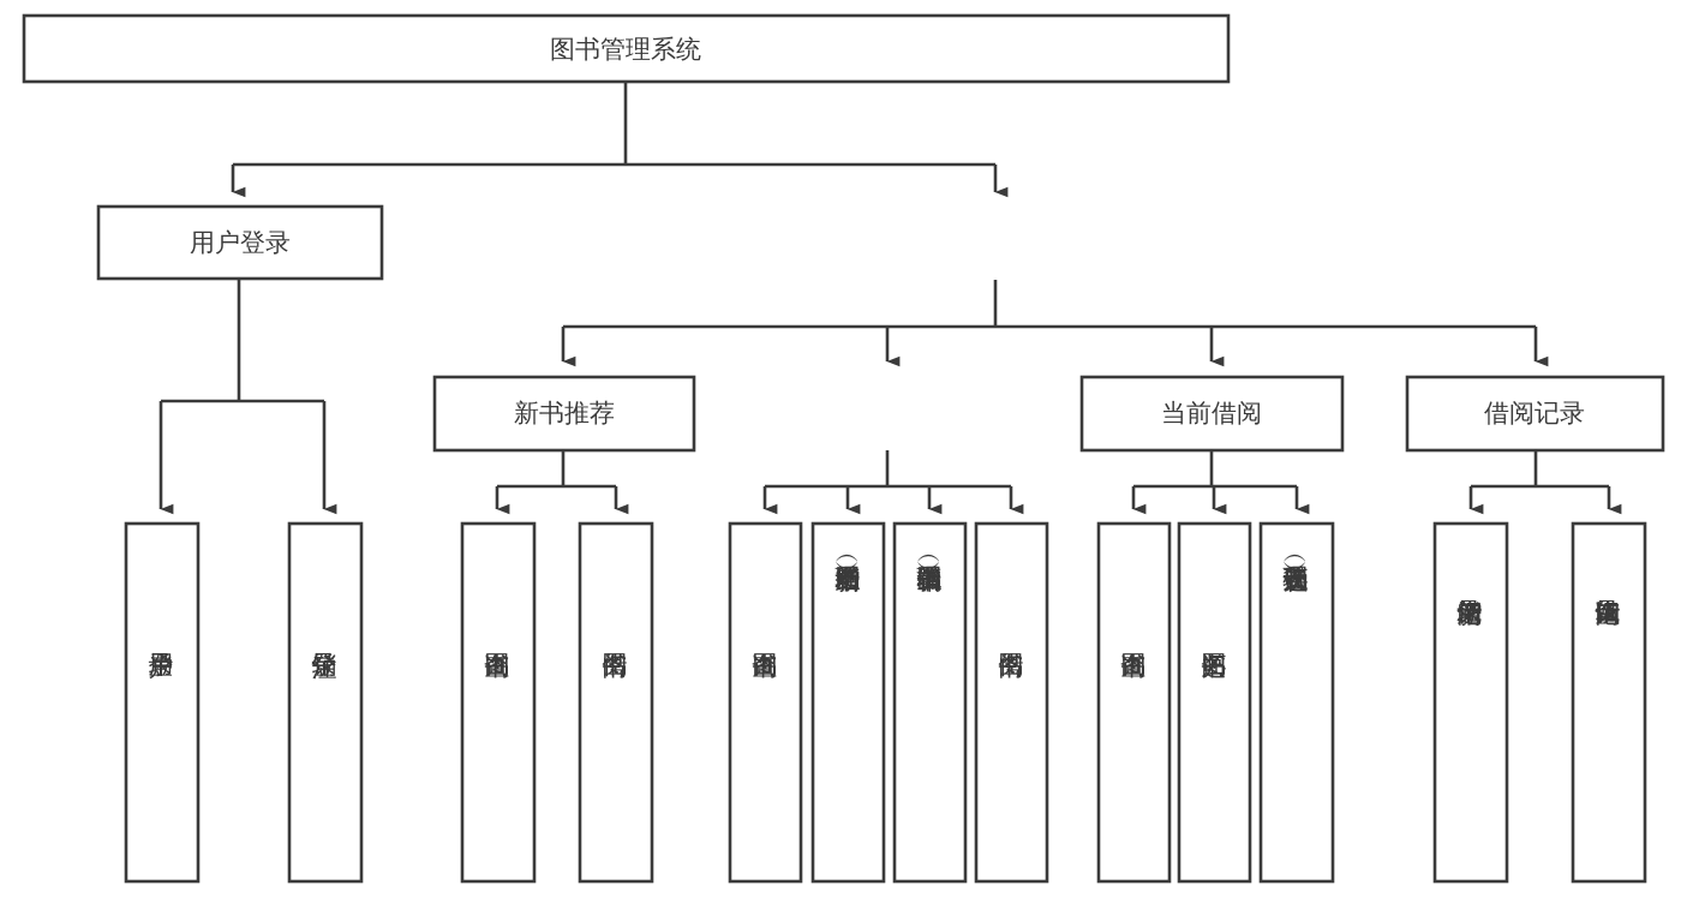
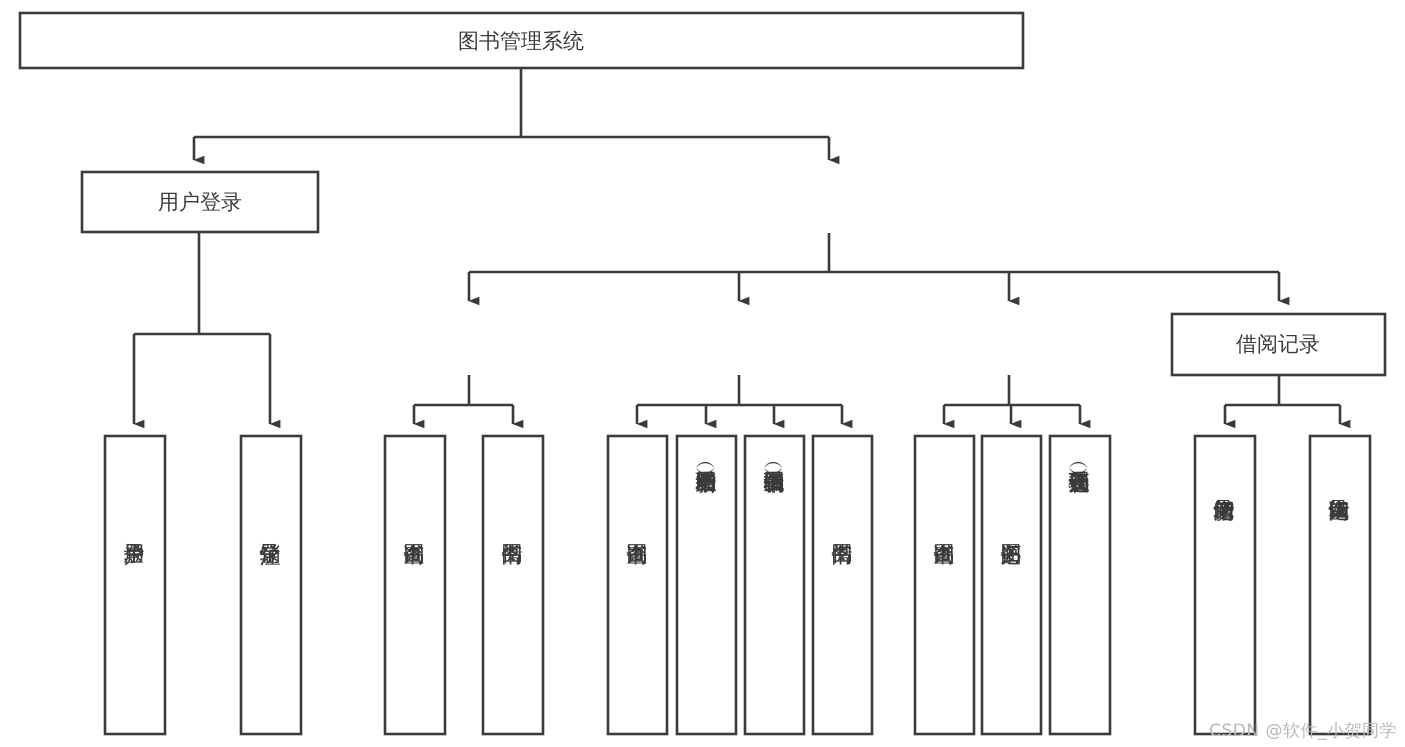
  图书管理系统
  用户登录
- 新书推荐
- 当前借阅
  借阅记录
+ CSDN @软件_小贺同学
